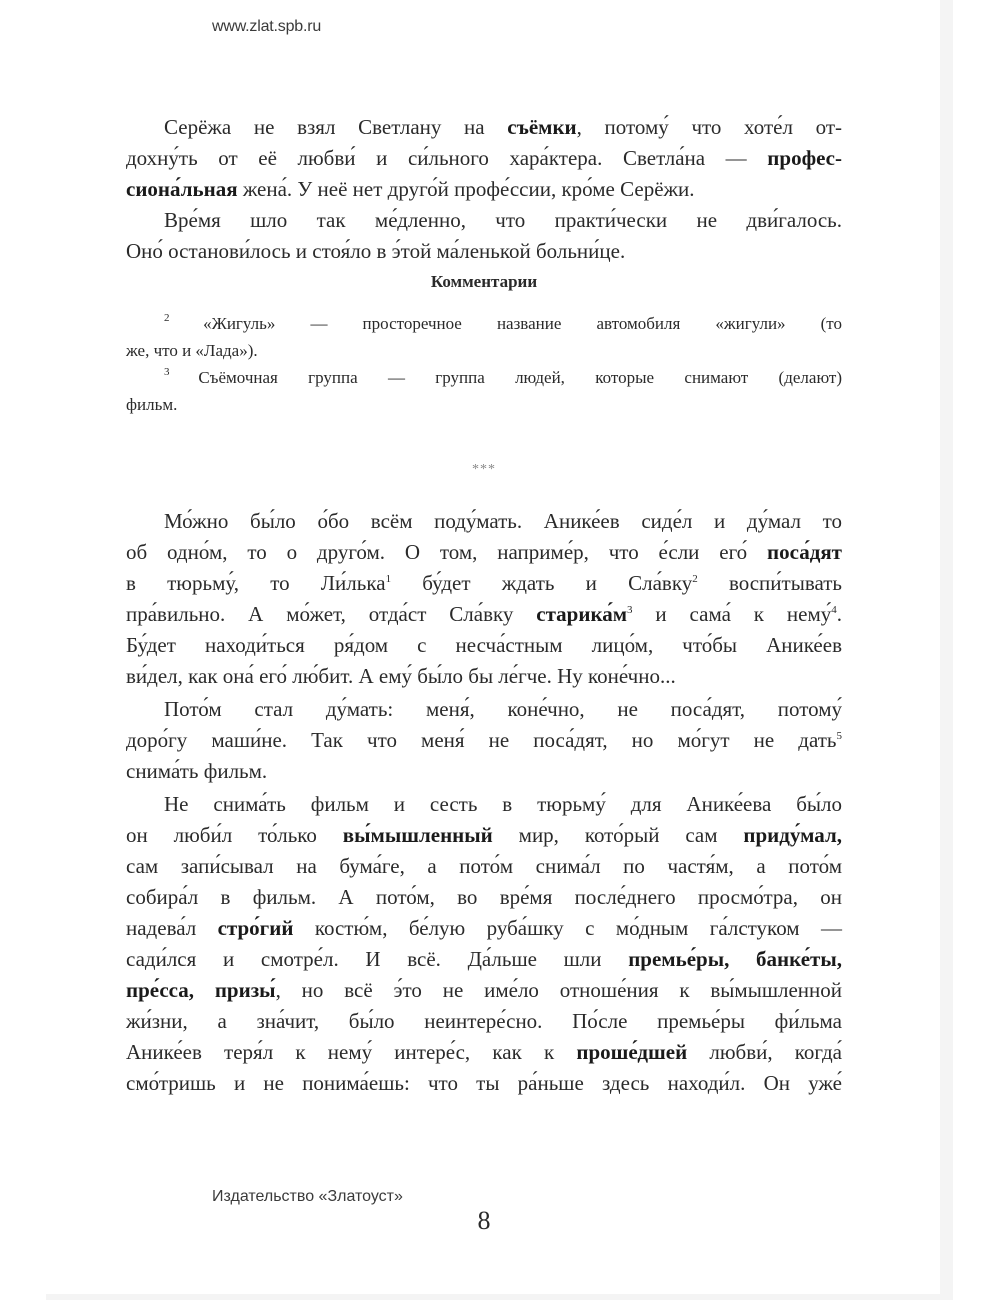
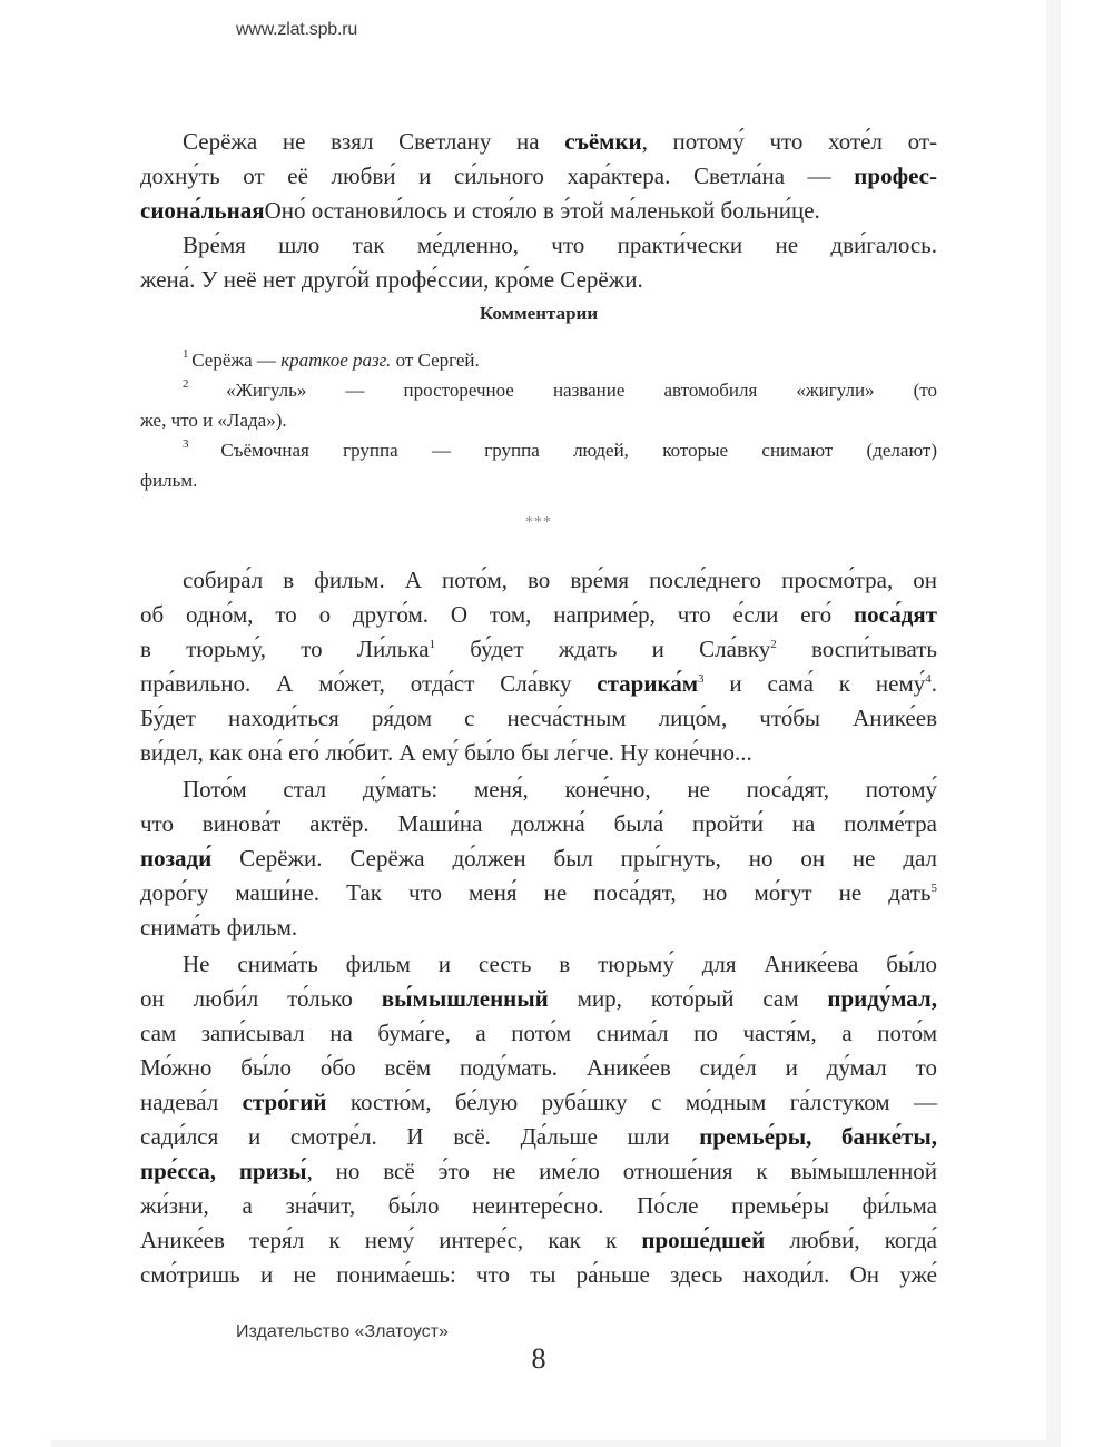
  www.zlat.spb.ru
  Серёжа не взял Светлану на съёмки, потому́ что хоте́л от-
  дохну́ть от её любви́ и си́льного хара́ктера. Светла́на — профес-
- сиона́льная жена́. У неё нет друго́й профе́ссии, кро́ме Серёжи.
+ сиона́льнаяОно́ останови́лось и стоя́ло в э́той ма́ленькой больни́це.
  Вре́мя шло так ме́дленно, что практи́чески не дви́галось.
- Оно́ останови́лось и стоя́ло в э́той ма́ленькой больни́це.
+ жена́. У неё нет друго́й профе́ссии, кро́ме Серёжи.
  Комментарии
+ 1 Серёжа — краткое разг. от Сергей.
  2 «Жигуль» — просторечное название автомобиля «жигули» (то
  же, что и «Лада»).
  3 Съёмочная группа — группа людей, которые снимают (делают)
  фильм.
  ***
- Мо́жно бы́ло о́бо всём поду́мать. Анике́ев сиде́л и ду́мал то
+ собира́л в фильм. А пото́м, во вре́мя после́днего просмо́тра, он
  об одно́м, то о друго́м. О том, наприме́р, что е́сли его́ поса́дят
  в тюрьму́, то Ли́лька1 бу́дет ждать и Сла́вку2 воспи́тывать
  пра́вильно. А мо́жет, отда́ст Сла́вку старика́м3 и сама́ к нему́4.
  Бу́дет находи́ться ря́дом с несча́стным лицо́м, что́бы Анике́ев
  ви́дел, как она́ его́ лю́бит. А ему́ бы́ло бы ле́гче. Ну коне́чно...
  Пото́м стал ду́мать: меня́, коне́чно, не поса́дят, потому́
+ что винова́т актёр. Маши́на должна́ была́ пройти́ на полме́тра
+ позади́ Серёжи. Серёжа до́лжен был пры́гнуть, но он не дал
  доро́гу маши́не. Так что меня́ не поса́дят, но мо́гут не дать5
  снима́ть фильм.
  Не снима́ть фильм и сесть в тюрьму́ для Анике́ева бы́ло
  он люби́л то́лько вы́мышленный мир, кото́рый сам приду́мал,
  сам запи́сывал на бума́ге, а пото́м снима́л по частя́м, а пото́м
- собира́л в фильм. А пото́м, во вре́мя после́днего просмо́тра, он
+ Мо́жно бы́ло о́бо всём поду́мать. Анике́ев сиде́л и ду́мал то
  надева́л стро́гий костю́м, бе́лую руба́шку с мо́дным га́лстуком —
  сади́лся и смотре́л. И всё. Да́льше шли премье́ры, банке́ты,
  пре́сса, призы́, но всё э́то не име́ло отноше́ния к вы́мышленной
  жи́зни, а зна́чит, бы́ло неинтере́сно. По́сле премье́ры фи́льма
  Анике́ев теря́л к нему́ интере́с, как к проше́дшей любви́, когда́
  смо́тришь и не понима́ешь: что ты ра́ньше здесь находи́л. Он уже́
  Издательство «Златоуст»
  8
